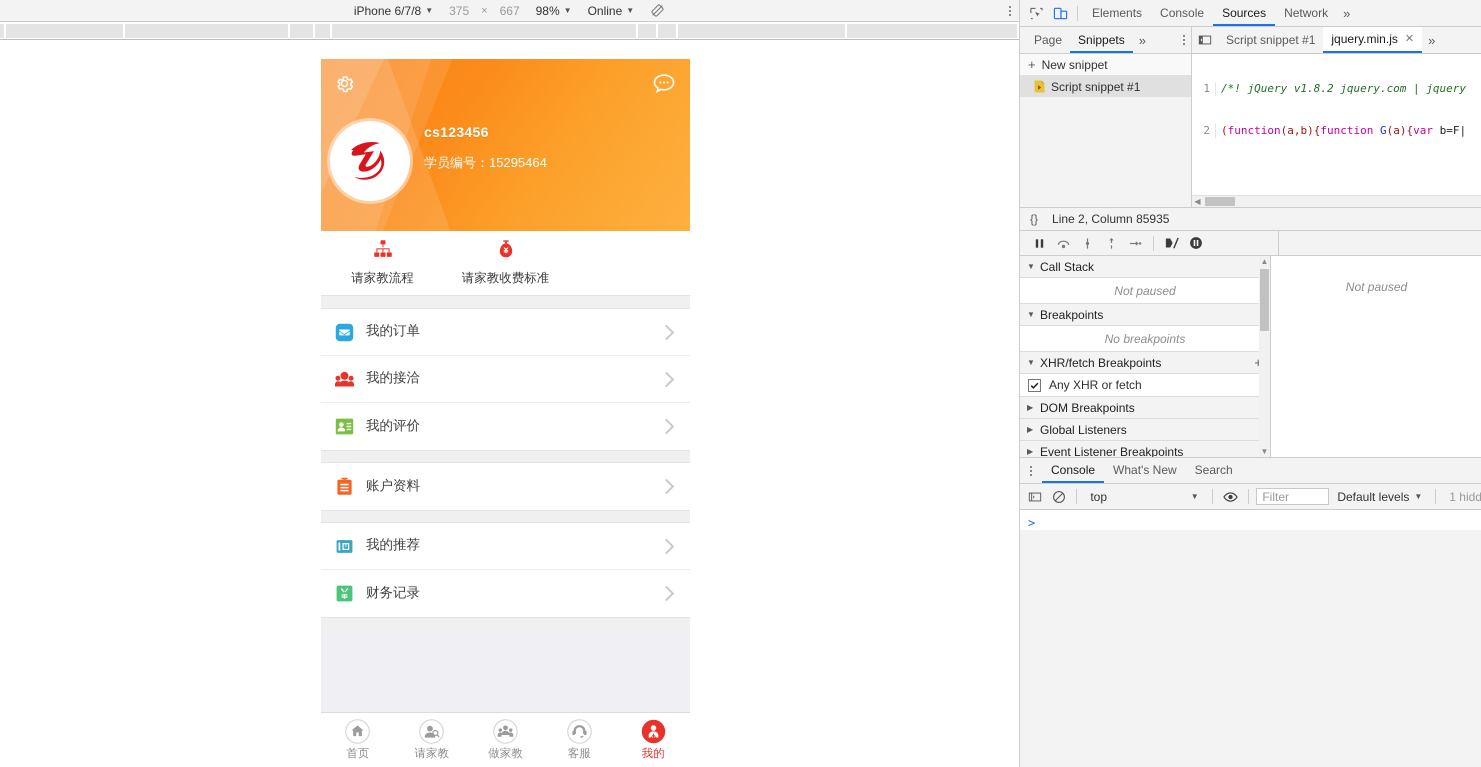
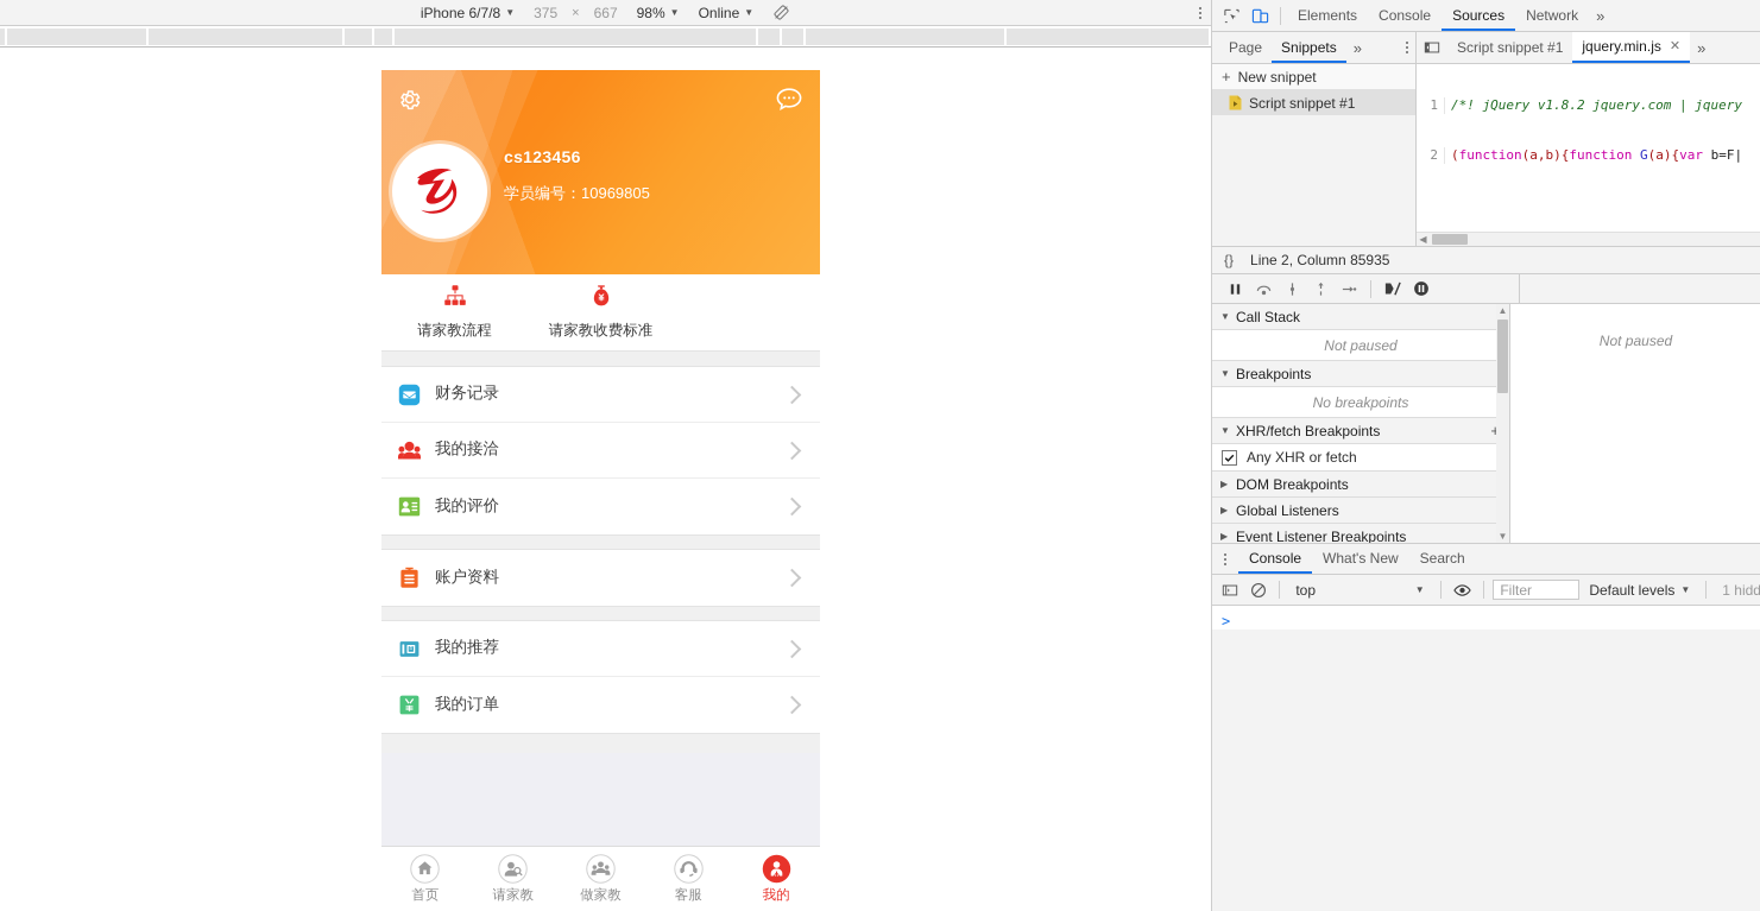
  iPhone 6/7/8
  ▼
  375
  ×
  667
  98%
  ▼
  Online
  ▼
  cs123456
- 学员编号：15295464
+ 学员编号：10969805
  请家教流程
  请家教收费标准
- 我的订单
+ 财务记录
  我的接洽
  我的评价
  账户资料
  我的推荐
- 财务记录
+ 我的订单
  首页
  请家教
  做家教
  客服
  我的
  Elements
  Console
  Sources
  Network
  »
  Page
  Snippets
  »
  +
  New snippet
  Script snippet #1
  Script snippet #1
  jquery.min.js
  ✕
  »
  1
  /*! jQuery v1.8.2 jquery.com | jquery
  2
  (function(a,b){function G(a){var b=F|
  ◀
  {}
  Line 2, Column 85935
  ▼
  Call Stack
  Not paused
  ▼
  Breakpoints
  No breakpoints
  ▼
  XHR/fetch Breakpoints
  Any XHR or fetch
  ▶
  DOM Breakpoints
  ▶
  Global Listeners
  ▶
  Event Listener Breakpoints
  ▲
  ▼
  Not paused
  Console
  What's New
  Search
  top
  ▼
  Filter
  Default levels
  ▼
  1 hidd
  >
